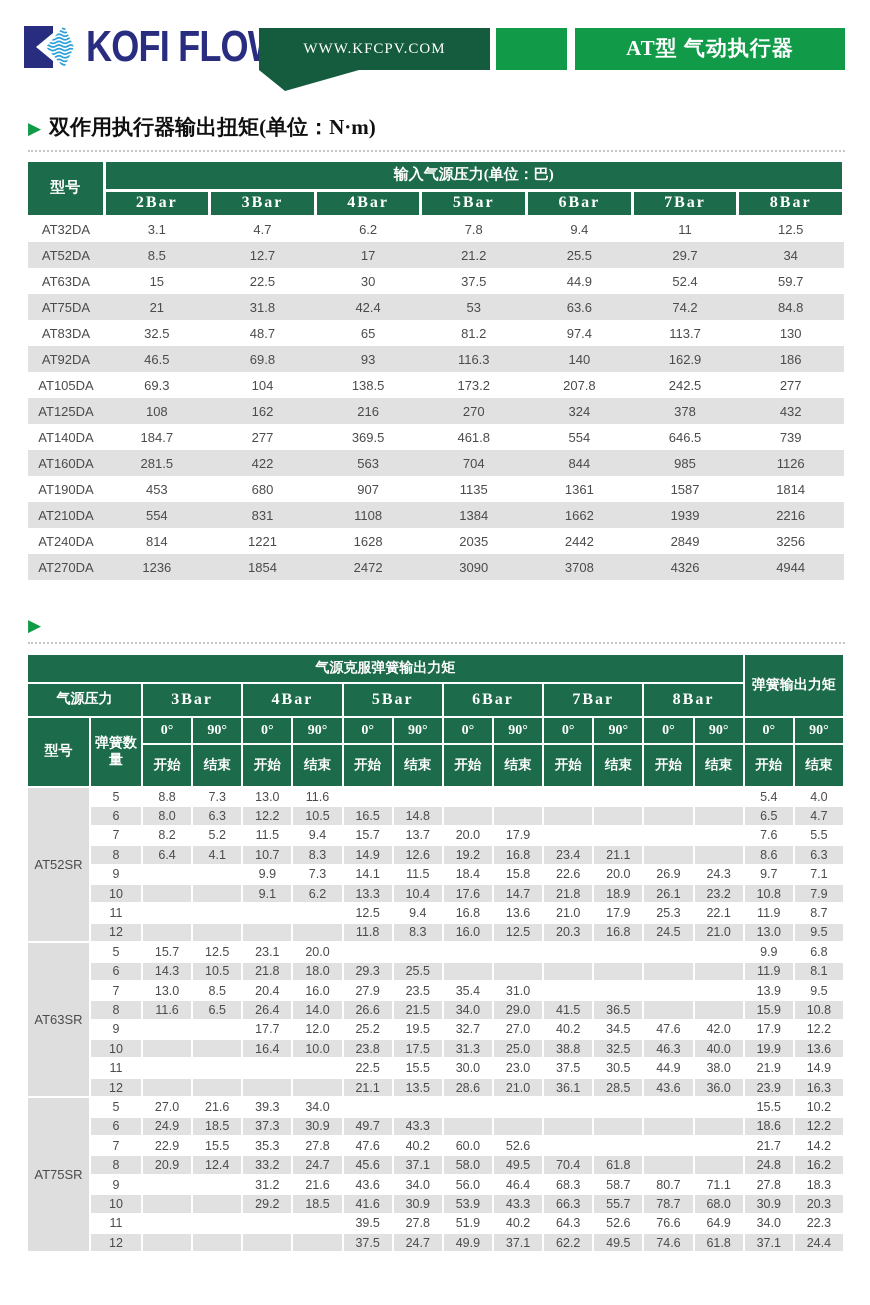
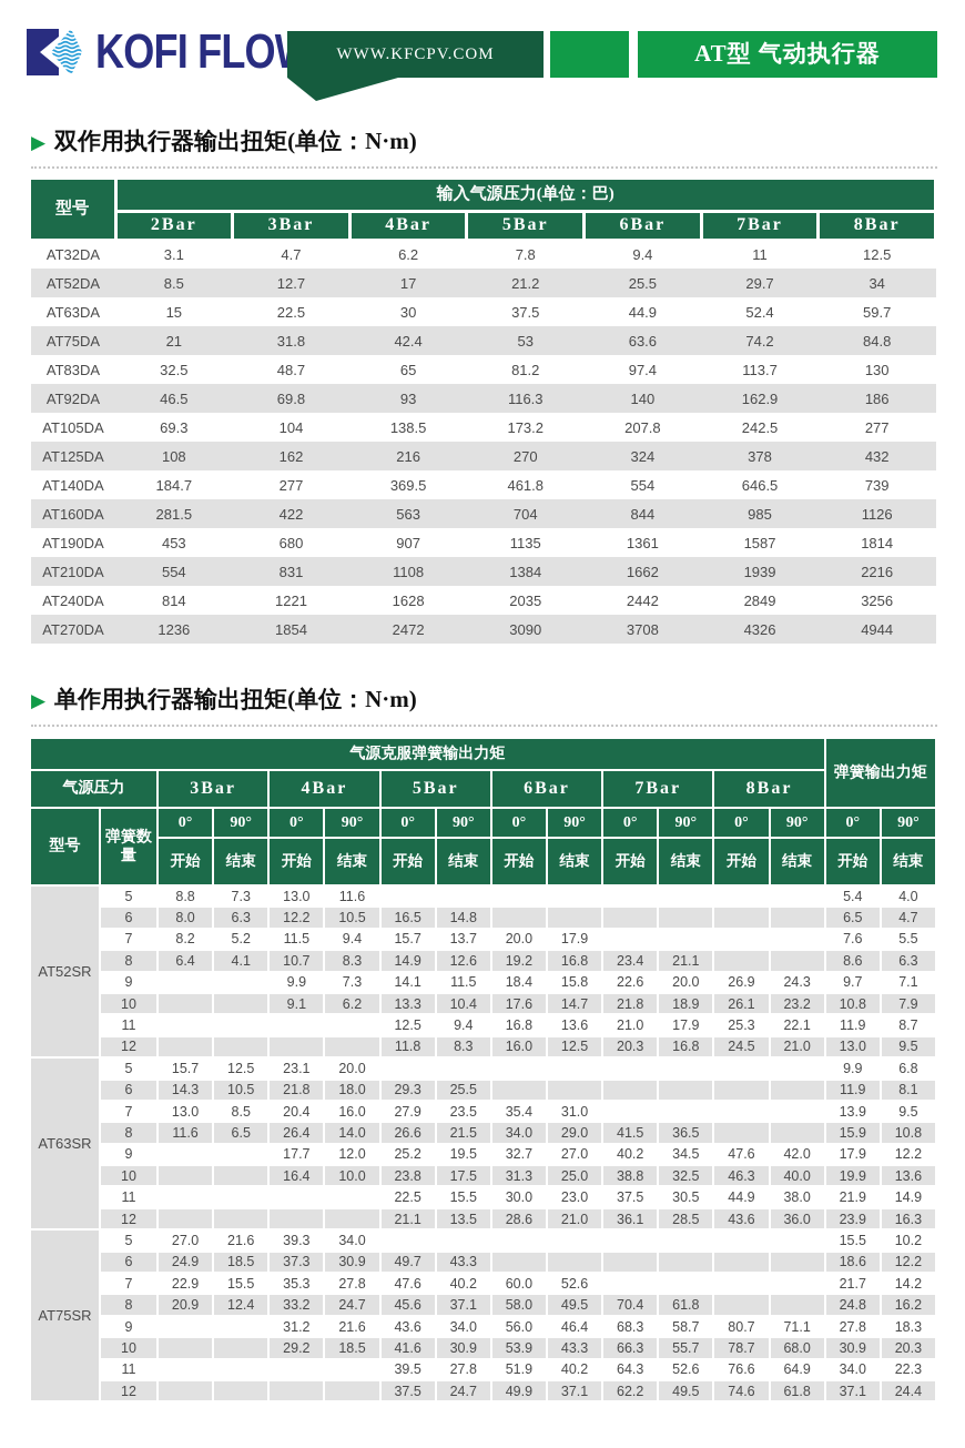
  KOFI FLO
  WWW.KFCPV.COM
  AT型 气动执行器
  ▶
  双作用执行器输出扭矩(单位：N·m)
  型号	输入气源压力(单位：巴)
  2Bar	3Bar	4Bar	5Bar	6Bar	7Bar	8Bar
  AT32DA	3.1	4.7	6.2	7.8	9.4	11	12.5
  AT52DA	8.5	12.7	17	21.2	25.5	29.7	34
  AT63DA	15	22.5	30	37.5	44.9	52.4	59.7
  AT75DA	21	31.8	42.4	53	63.6	74.2	84.8
  AT83DA	32.5	48.7	65	81.2	97.4	113.7	130
  AT92DA	46.5	69.8	93	116.3	140	162.9	186
  AT105DA	69.3	104	138.5	173.2	207.8	242.5	277
  AT125DA	108	162	216	270	324	378	432
  AT140DA	184.7	277	369.5	461.8	554	646.5	739
  AT160DA	281.5	422	563	704	844	985	1126
  AT190DA	453	680	907	1135	1361	1587	1814
  AT210DA	554	831	1108	1384	1662	1939	2216
  AT240DA	814	1221	1628	2035	2442	2849	3256
  AT270DA	1236	1854	2472	3090	3708	4326	4944
  ▶
+ 单作用执行器输出扭矩(单位：N·m)
  气源克服弹簧输出力矩	弹簧输出力矩
  气源压力	3Bar	4Bar	5Bar	6Bar	7Bar	8Bar
  型号	弹簧数量	0°	90°	0°	90°	0°	90°	0°	90°	0°	90°	0°	90°	0°	90°
  开始	结束	开始	结束	开始	结束	开始	结束	开始	结束	开始	结束	开始	结束
  AT52SR	5	8.8	7.3	13.0	11.6									5.4	4.0
  6	8.0	6.3	12.2	10.5	16.5	14.8							6.5	4.7
  7	8.2	5.2	11.5	9.4	15.7	13.7	20.0	17.9					7.6	5.5
  8	6.4	4.1	10.7	8.3	14.9	12.6	19.2	16.8	23.4	21.1			8.6	6.3
  9			9.9	7.3	14.1	11.5	18.4	15.8	22.6	20.0	26.9	24.3	9.7	7.1
  10			9.1	6.2	13.3	10.4	17.6	14.7	21.8	18.9	26.1	23.2	10.8	7.9
  11					12.5	9.4	16.8	13.6	21.0	17.9	25.3	22.1	11.9	8.7
  12					11.8	8.3	16.0	12.5	20.3	16.8	24.5	21.0	13.0	9.5
  AT63SR	5	15.7	12.5	23.1	20.0									9.9	6.8
  6	14.3	10.5	21.8	18.0	29.3	25.5							11.9	8.1
  7	13.0	8.5	20.4	16.0	27.9	23.5	35.4	31.0					13.9	9.5
  8	11.6	6.5	26.4	14.0	26.6	21.5	34.0	29.0	41.5	36.5			15.9	10.8
  9			17.7	12.0	25.2	19.5	32.7	27.0	40.2	34.5	47.6	42.0	17.9	12.2
  10			16.4	10.0	23.8	17.5	31.3	25.0	38.8	32.5	46.3	40.0	19.9	13.6
  11					22.5	15.5	30.0	23.0	37.5	30.5	44.9	38.0	21.9	14.9
  12					21.1	13.5	28.6	21.0	36.1	28.5	43.6	36.0	23.9	16.3
  AT75SR	5	27.0	21.6	39.3	34.0									15.5	10.2
  6	24.9	18.5	37.3	30.9	49.7	43.3							18.6	12.2
  7	22.9	15.5	35.3	27.8	47.6	40.2	60.0	52.6					21.7	14.2
  8	20.9	12.4	33.2	24.7	45.6	37.1	58.0	49.5	70.4	61.8			24.8	16.2
  9			31.2	21.6	43.6	34.0	56.0	46.4	68.3	58.7	80.7	71.1	27.8	18.3
  10			29.2	18.5	41.6	30.9	53.9	43.3	66.3	55.7	78.7	68.0	30.9	20.3
  11					39.5	27.8	51.9	40.2	64.3	52.6	76.6	64.9	34.0	22.3
  12					37.5	24.7	49.9	37.1	62.2	49.5	74.6	61.8	37.1	24.4
